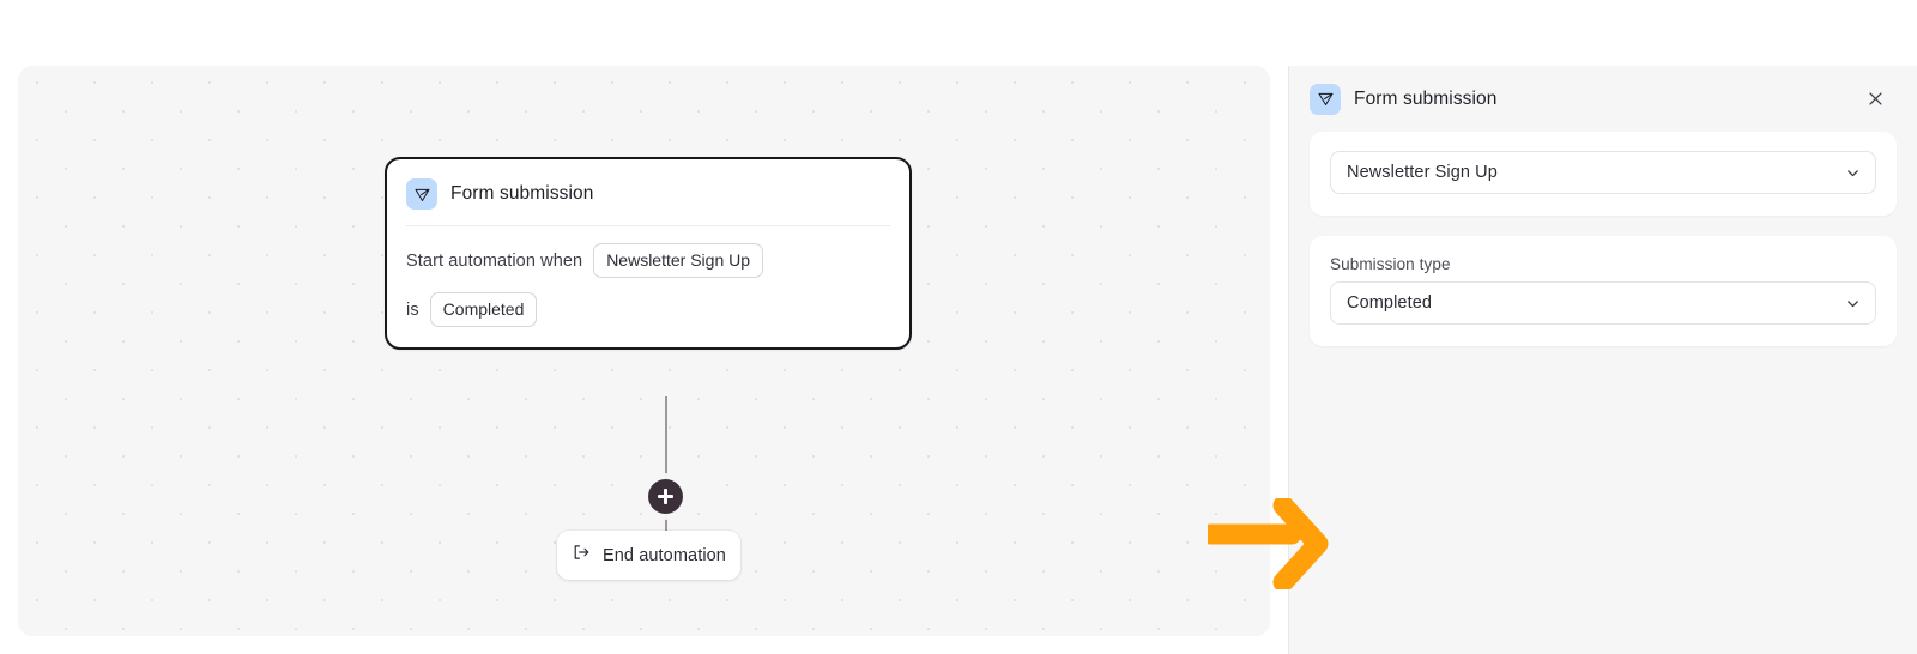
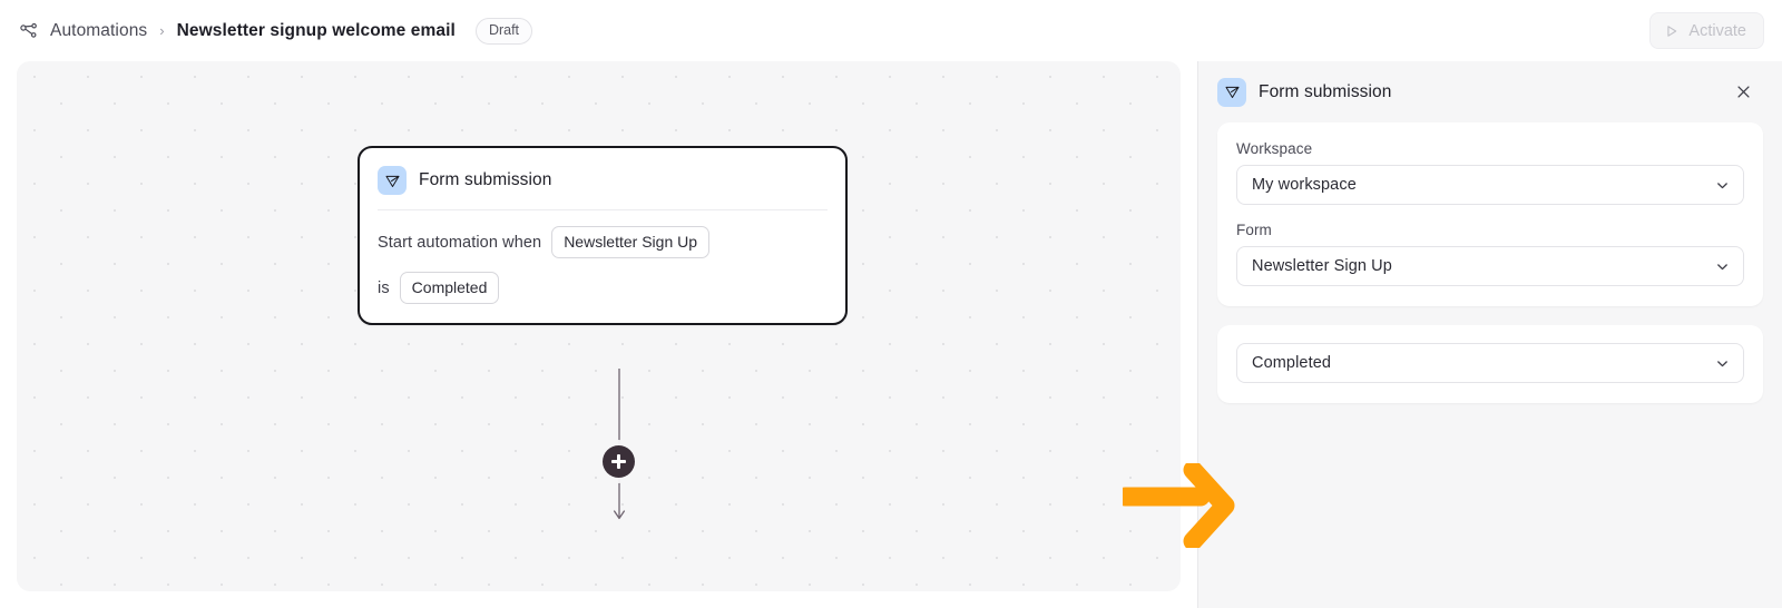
+ Automations
+ ›
+ Newsletter signup welcome email
+ Draft
+ Activate
  Form submission
  Start automation when
  Newsletter Sign Up
  is
  Completed
- End automation
  Form submission
+ Workspace
+ My workspace
+ Form
  Newsletter Sign Up
- Submission type
  Completed
